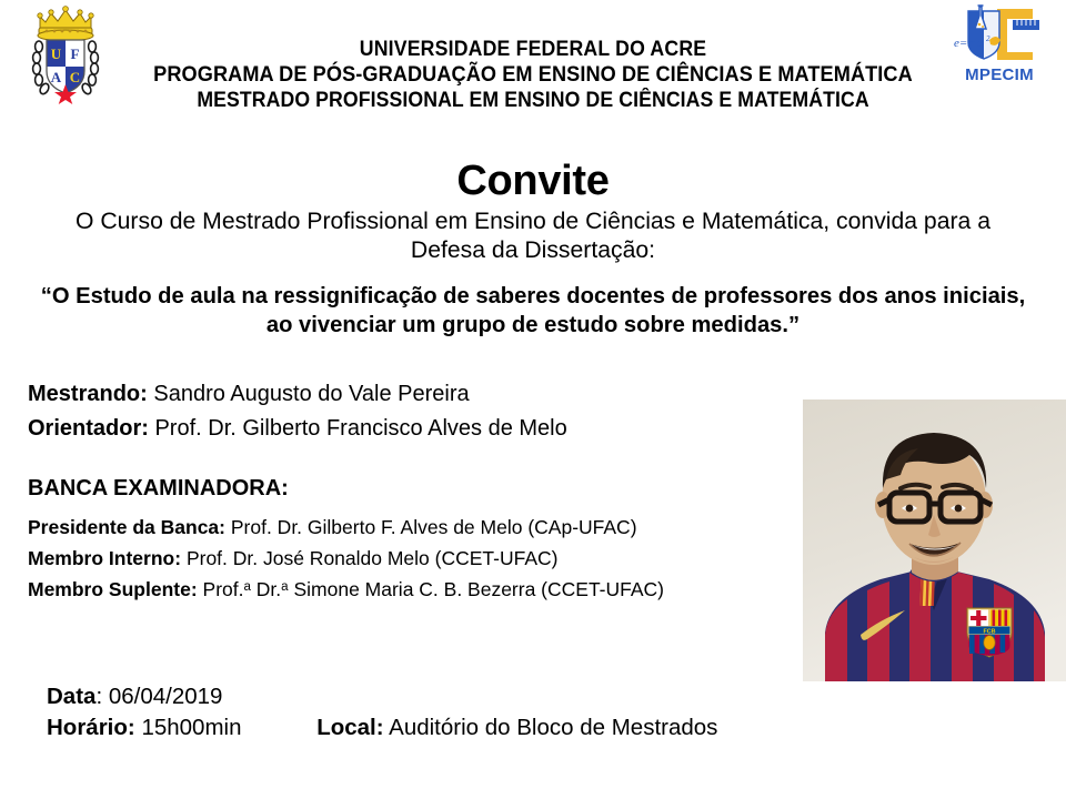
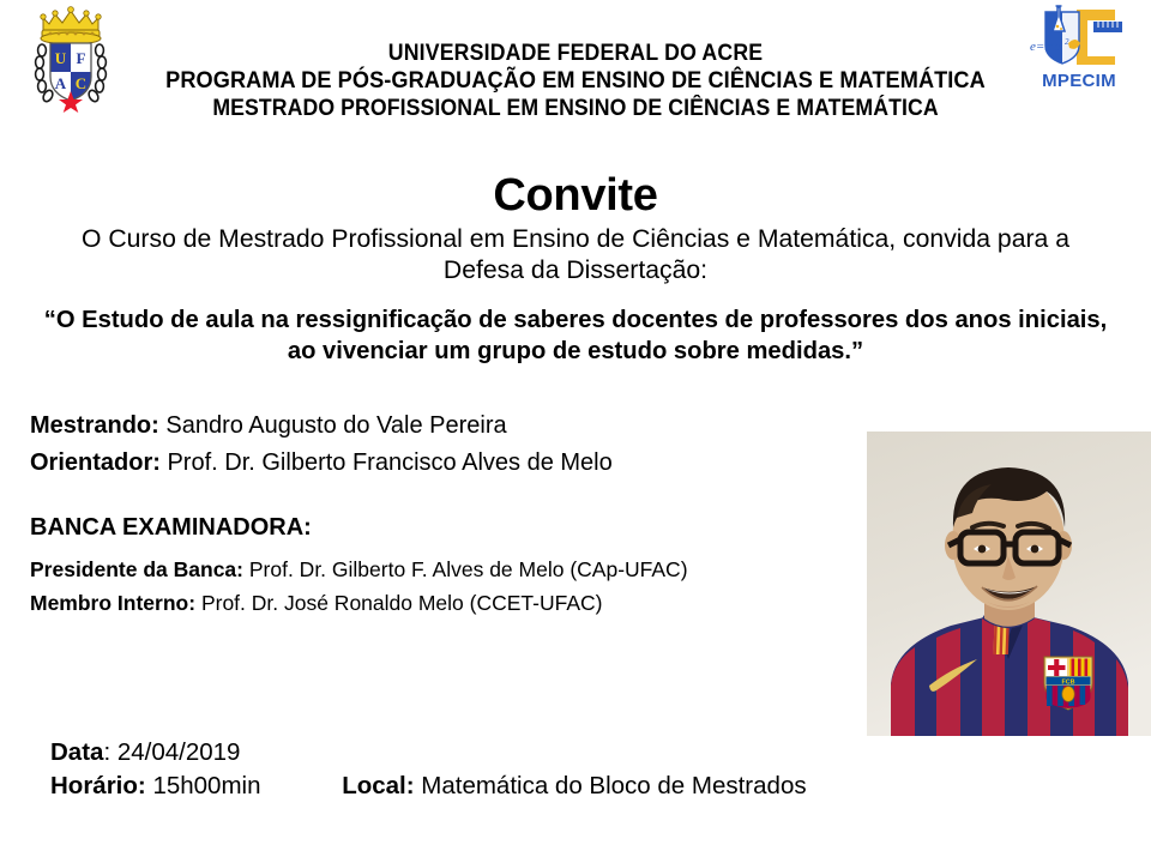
  U
  F
  A
  C
  e=mc
  2
  MPECIM
  UNIVERSIDADE FEDERAL DO ACRE
  PROGRAMA DE PÓS-GRADUAÇÃO EM ENSINO DE CIÊNCIAS E MATEMÁTICA
  MESTRADO PROFISSIONAL EM ENSINO DE CIÊNCIAS E MATEMÁTICA
  Convite
  O Curso de Mestrado Profissional em Ensino de Ciências e Matemática, convida para a Defesa da Dissertação:
  “O Estudo de aula na ressignificação de saberes docentes de professores dos anos iniciais, ao vivenciar um grupo de estudo sobre medidas.”
  Mestrando: Sandro Augusto do Vale Pereira
  Orientador: Prof. Dr. Gilberto Francisco Alves de Melo
  BANCA EXAMINADORA:
  Presidente da Banca: Prof. Dr. Gilberto F. Alves de Melo (CAp-UFAC)
  Membro Interno: Prof. Dr. José Ronaldo Melo (CCET-UFAC)
- Membro Suplente: Prof.a Dr.a Simone Maria C. B. Bezerra (CCET-UFAC)
- Data: 06/04/2019
+ Data: 24/04/2019
- Horário: 15h00min Local: Auditório do Bloco de Mestrados
+ Horário: 15h00min Local: Matemática do Bloco de Mestrados
